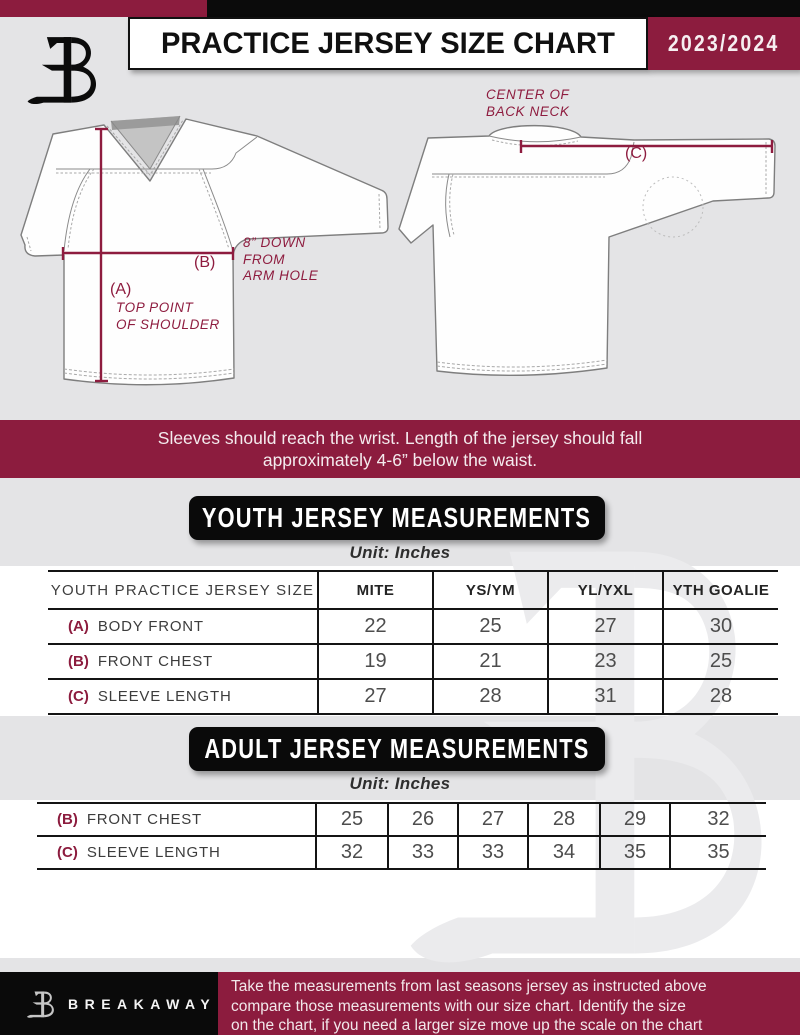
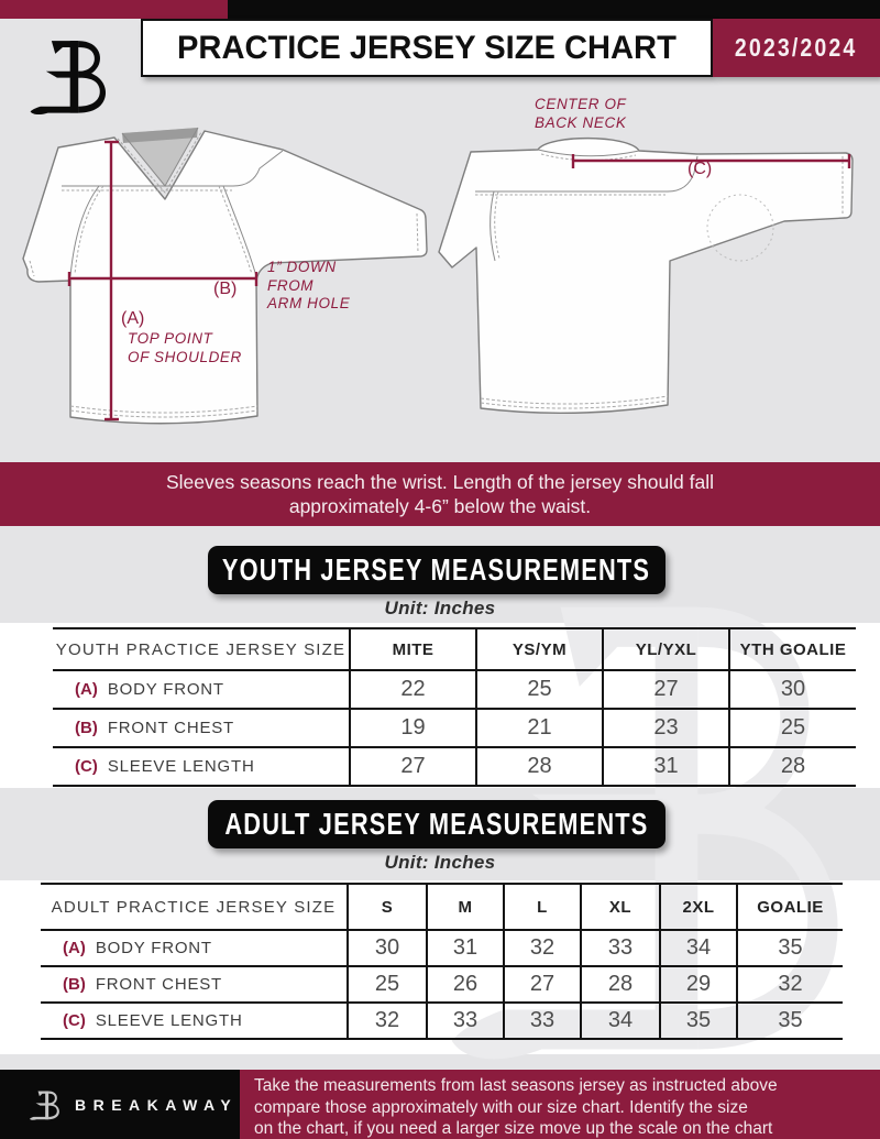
  PRACTICE JERSEY SIZE CHART
  2023/2024
  CENTER OF
  BACK NECK
  (C)
  (B)
- 8” DOWN
+ 1” DOWN
  FROM
  ARM HOLE
  (A)
  TOP POINT
  OF SHOULDER
- Sleeves should reach the wrist. Length of the jersey should fall
+ Sleeves seasons reach the wrist. Length of the jersey should fall
  approximately 4-6” below the waist.
  YOUTH JERSEY MEASUREMENTS
  Unit: Inches
  YOUTH PRACTICE JERSEY SIZE	MITE	YS/YM	YL/YXL	YTH GOALIE
  (A) BODY FRONT	22	25	27	30
  (B) FRONT CHEST	19	21	23	25
  (C) SLEEVE LENGTH	27	28	31	28
  ADULT JERSEY MEASUREMENTS
  Unit: Inches
+ ADULT PRACTICE JERSEY SIZE	S	M	L	XL	2XL	GOALIE
+ (A) BODY FRONT	30	31	32	33	34	35
  (B) FRONT CHEST	25	26	27	28	29	32
  (C) SLEEVE LENGTH	32	33	33	34	35	35
  BREAKAWAY
  Take the measurements from last seasons jersey as instructed above
- compare those measurements with our size chart. Identify the size
+ compare those approximately with our size chart. Identify the size
  on the chart, if you need a larger size move up the scale on the chart
